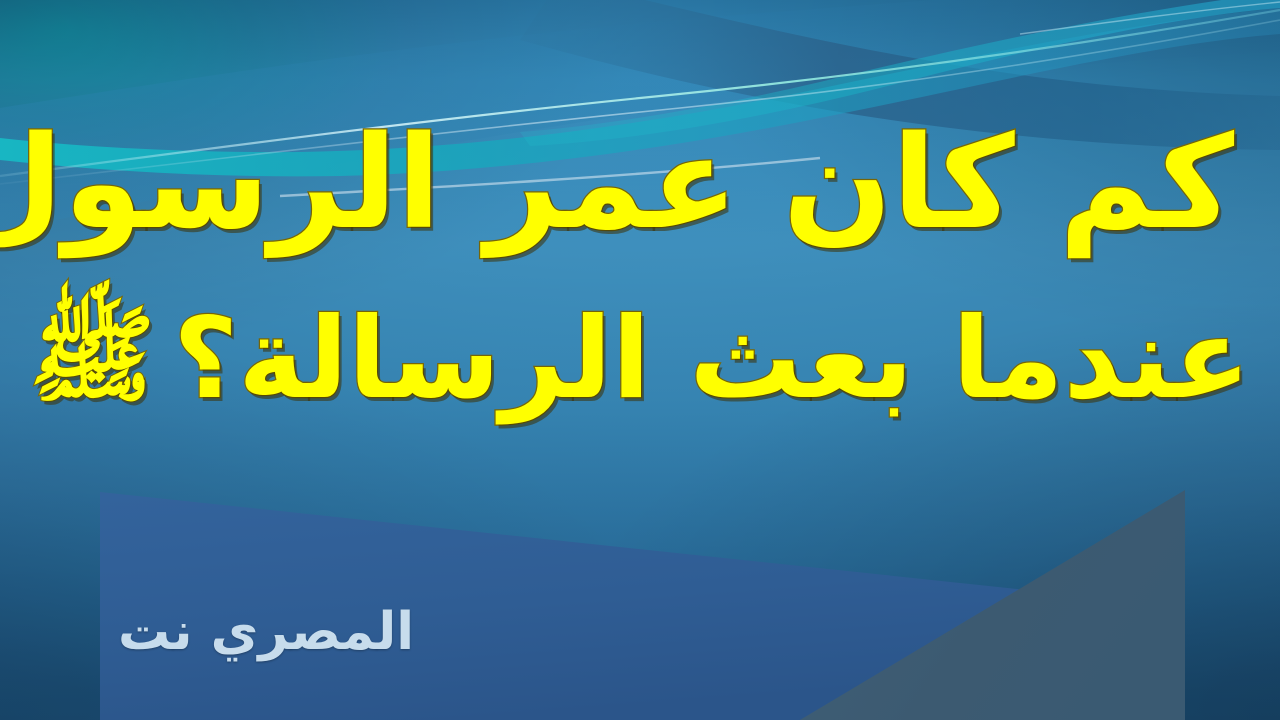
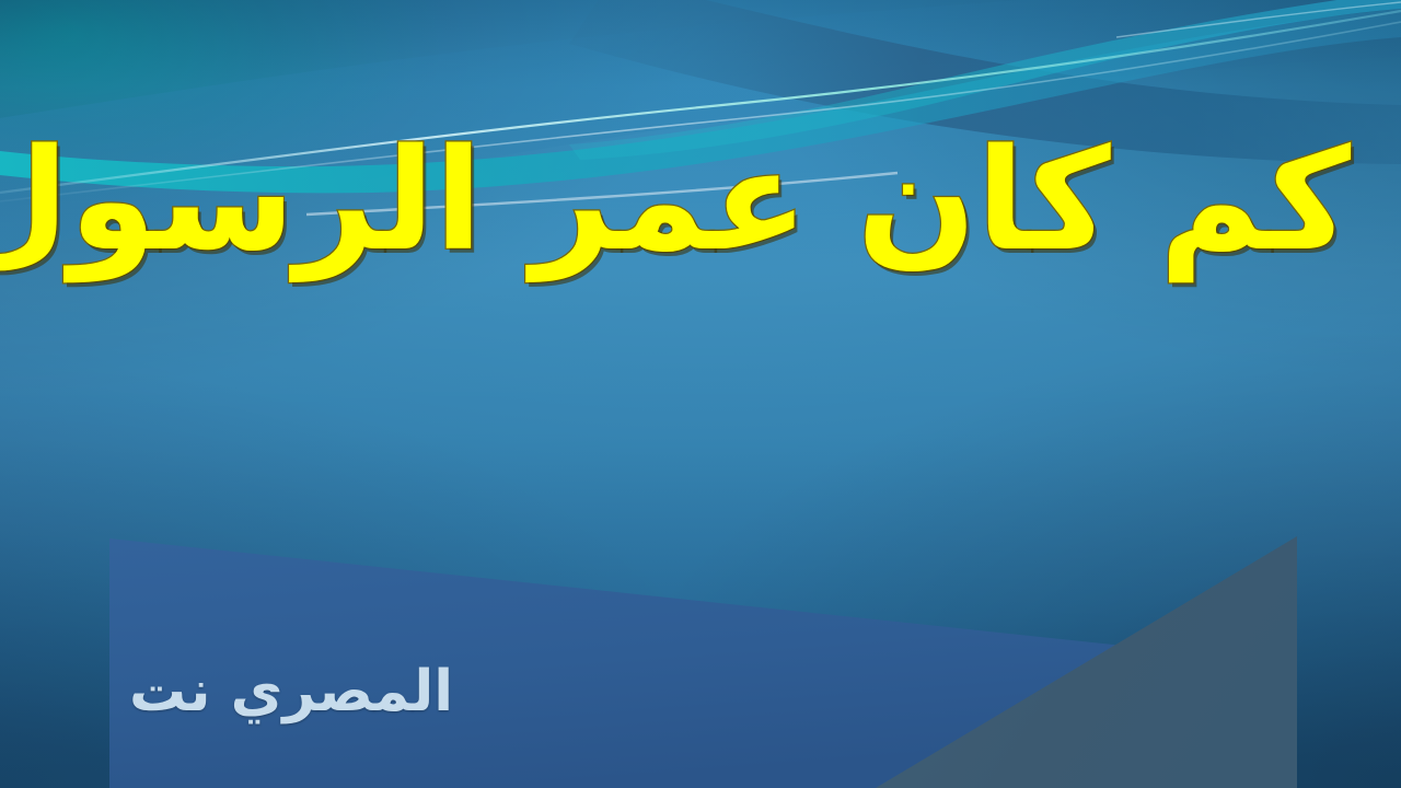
  كم كان عمر الرسول
- ﷺ
- عندما بعث الرسالة؟
  المصري نت
